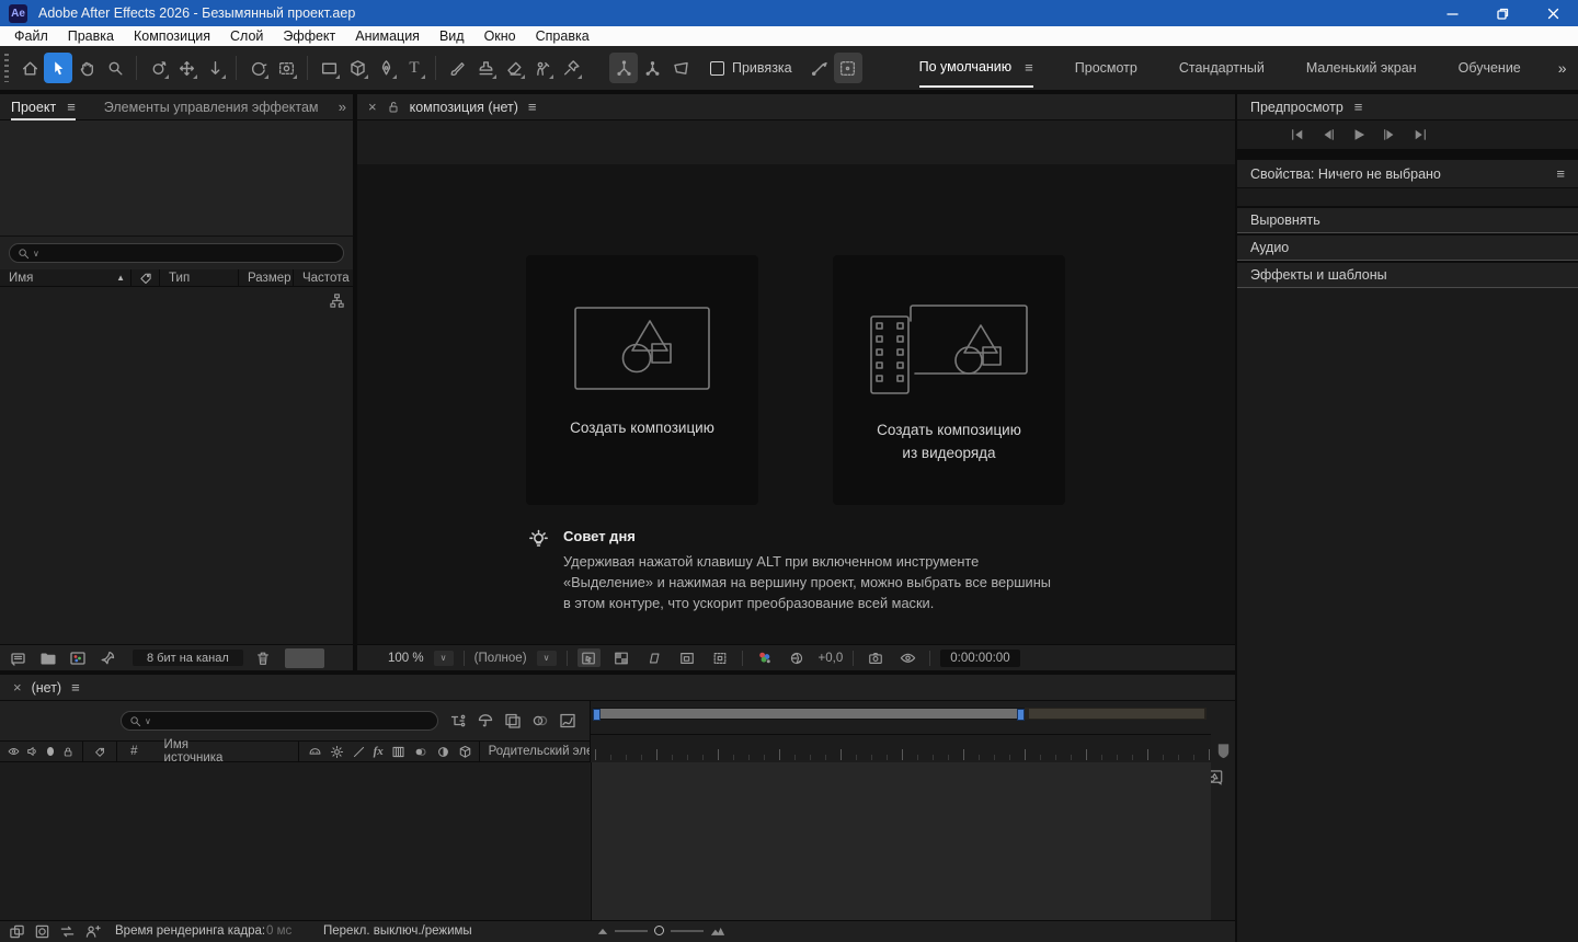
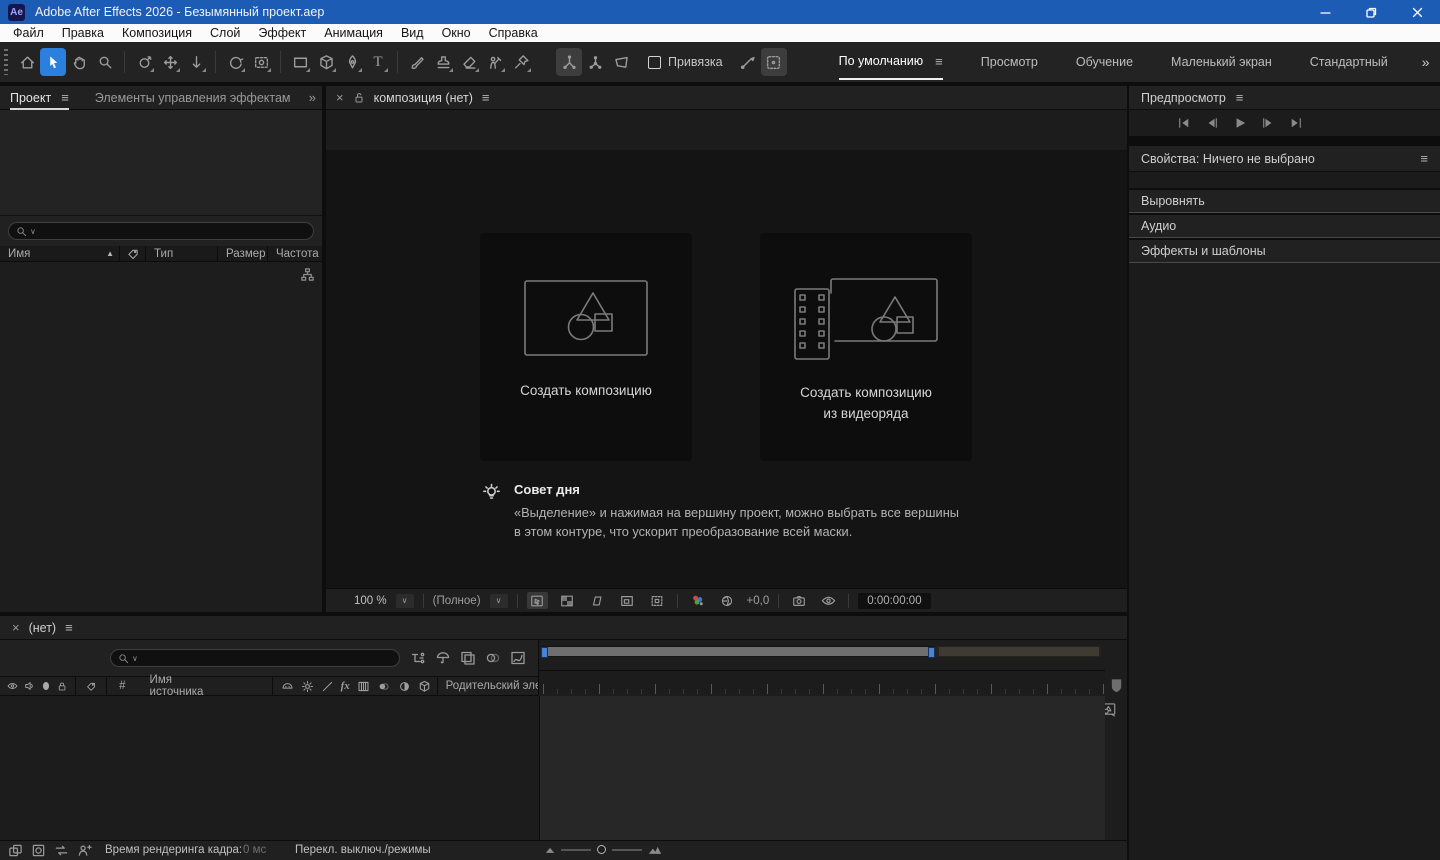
  Ae
  Adobe After Effects 2026 - Безымянный проект.aep
  Файл
  Правка
  Композиция
  Слой
  Эффект
  Анимация
  Вид
  Окно
  Справка
  T
  Привязка
  По умолчанию
  ≡
  Просмотр
- Стандартный
+ Обучение
  Маленький экран
- Обучение
+ Стандартный
  »
  Проект
  ≡
  Элементы управления эффектам
  »
  ∨
  Имя
  ▲
  Тип
  Размер
  Частота
- 8 бит на канал
  ×
  композиция (нет)
  ≡
  Создать композицию
  Создать композицию
  из видеоряда
  Совет дня
- Удерживая нажатой клавишу ALT при включенном инструменте
  «Выделение» и нажимая на вершину проект, можно выбрать все вершины
  в этом контуре, что ускорит преобразование всей маски.
  100 %
  ∨
  (Полное)
  ∨
  +0,0
  0:00:00:00
  Предпросмотр
  ≡
  Свойства: Ничего не выбрано
  ≡
  Выровнять
  Аудио
  Эффекты и шаблоны
  ×
  (нет)
  ≡
  ∨
  #
  Имя источника
  fx
  Время рендеринга кадра:
  0 мс
  Перекл. выключ./режимы
